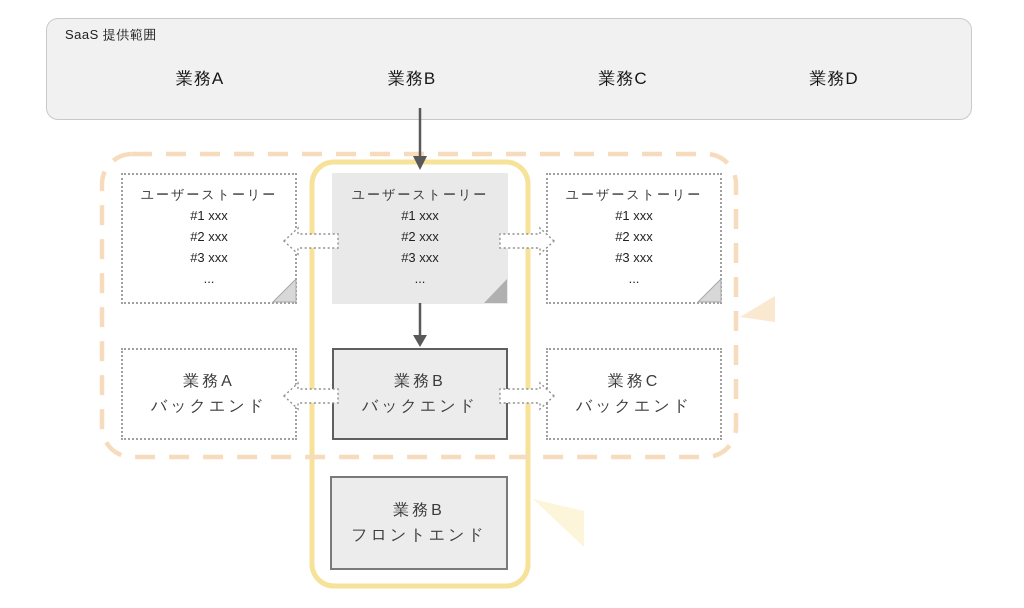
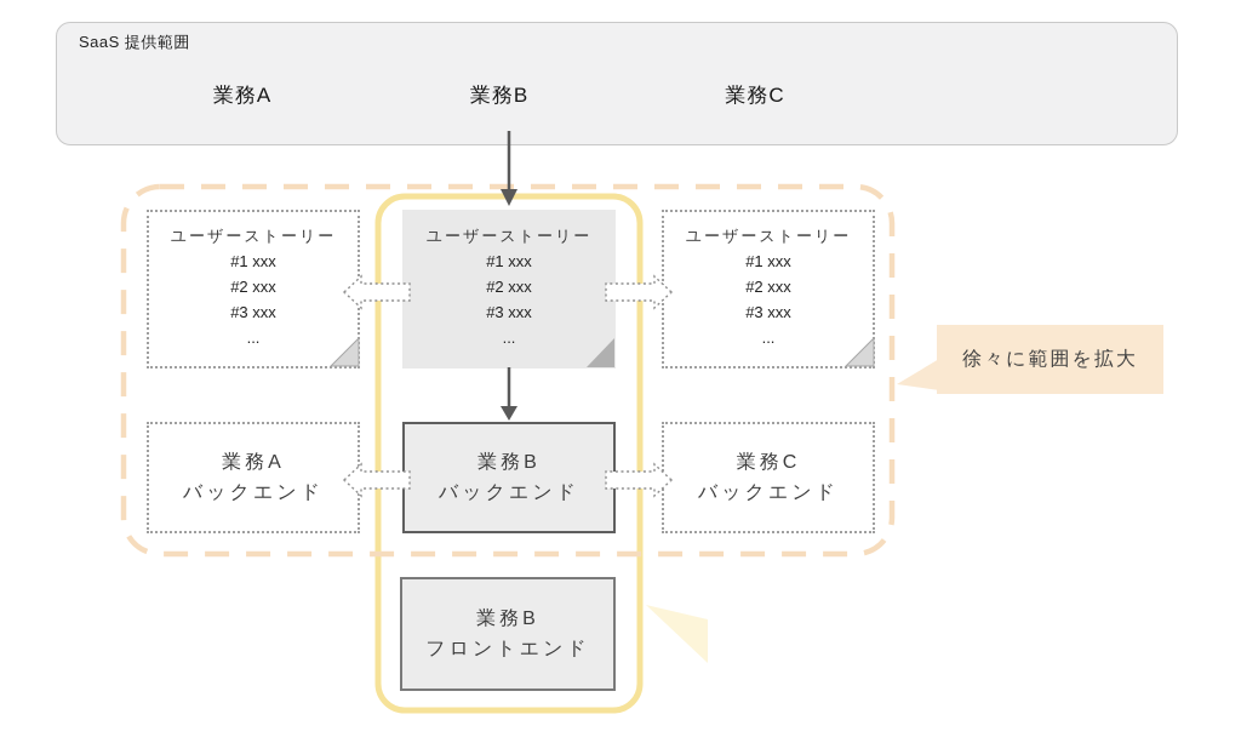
  SaaS 提供範囲
  業務A
  業務B
  業務C
- 業務D
  ユーザーストーリー
  #1 xxx
  #2 xxx
  #3 xxx
  ...
  ユーザーストーリー
  #1 xxx
  #2 xxx
  #3 xxx
  ...
  ユーザーストーリー
  #1 xxx
  #2 xxx
  #3 xxx
  ...
  業務A
  バックエンド
  業務B
  バックエンド
  業務C
  バックエンド
  業務B
  フロントエンド
+ 徐々に範囲を拡大
